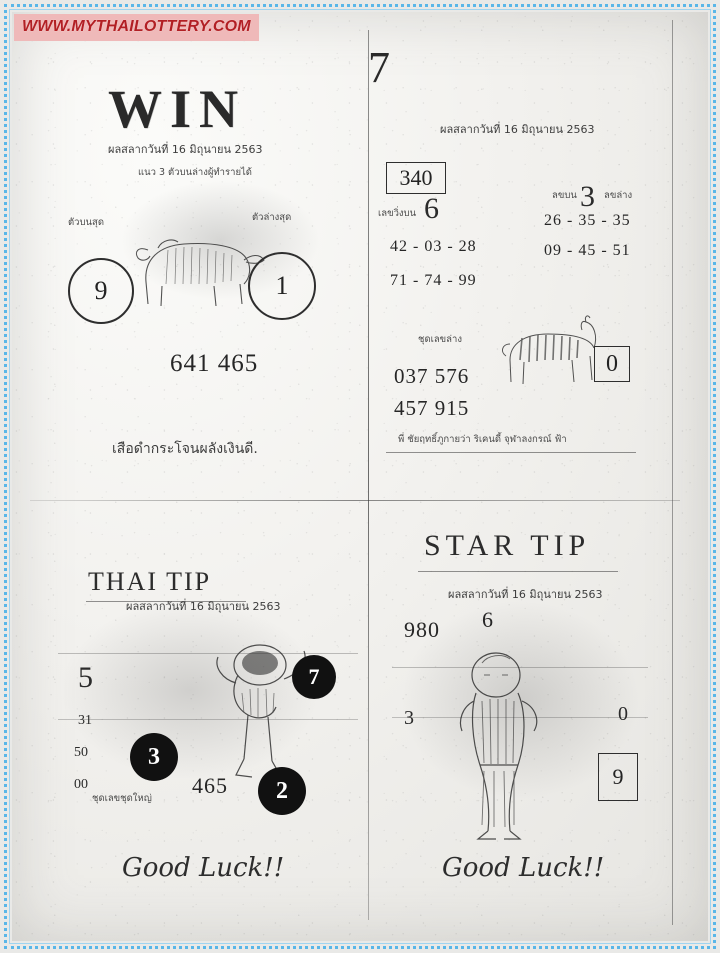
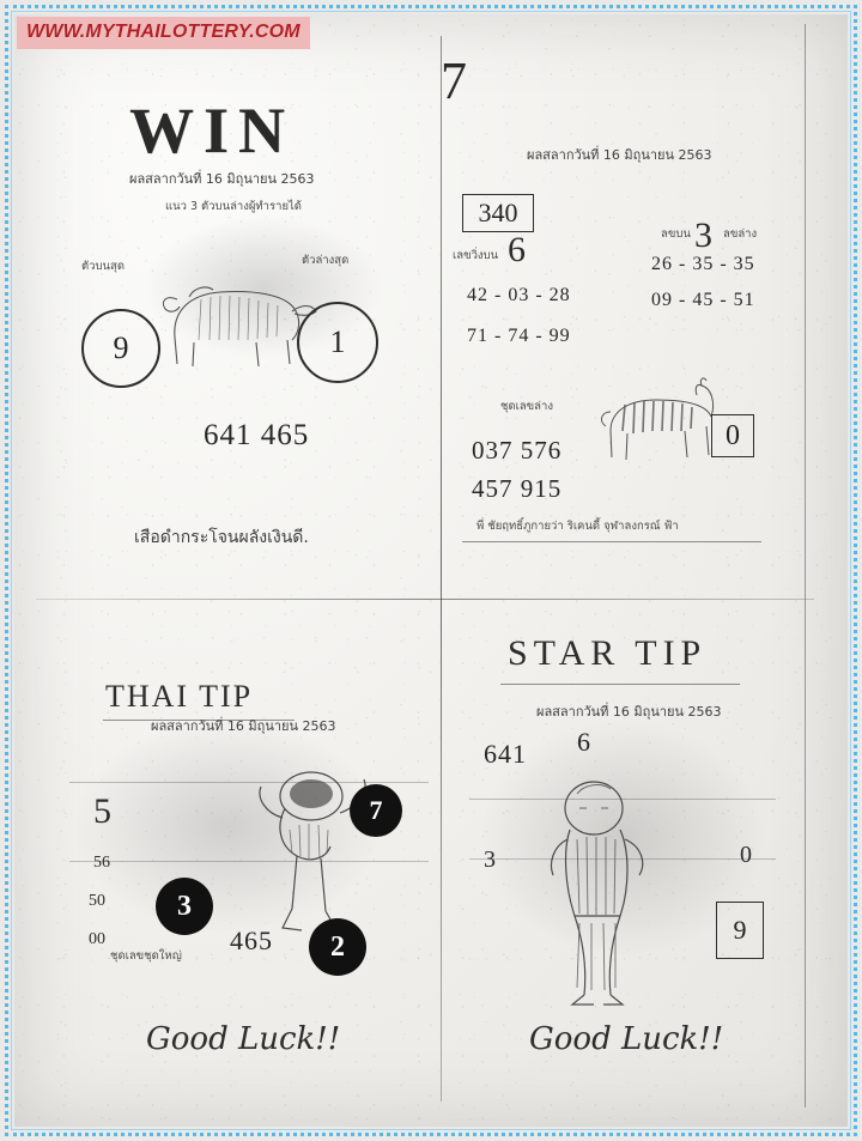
  WWW.MYTHAILOTTERY.COM
  WIN
  ผลสลากวันที่ 16 มิถุนายน 2563
  แนว 3 ตัวบนล่างผู้ทำรายได้
  ตัวบนสุด
  ตัวล่างสุด
  9
  1
  641 465
  เสือดำกระโจนผลังเงินดี.
  7
  ผลสลากวันที่ 16 มิถุนายน 2563
  340
  เลขวิ่งบน
  6
  ลขบน
  3
  ลขล่าง
  42 - 03 - 28
  71 - 74 - 99
  26 - 35 - 35
  09 - 45 - 51
  ชุดเลขล่าง
  0
  037 576
  457 915
  พี่ ชัยฤทธิ์ภูกายว่า ริเคนดี้ จุฬาลงกรณ์ ฟ้า
  THAI TIP
  ผลสลากวันที่ 16 มิถุนายน 2563
  5
- 31
+ 56
  50
  00
  7
  3
  2
  465
  ชุดเลขชุดใหญ่
  Good Luck!!
  STAR TIP
  ผลสลากวันที่ 16 มิถุนายน 2563
- 980
+ 641
  6
  3
  0
  9
  Good Luck!!
